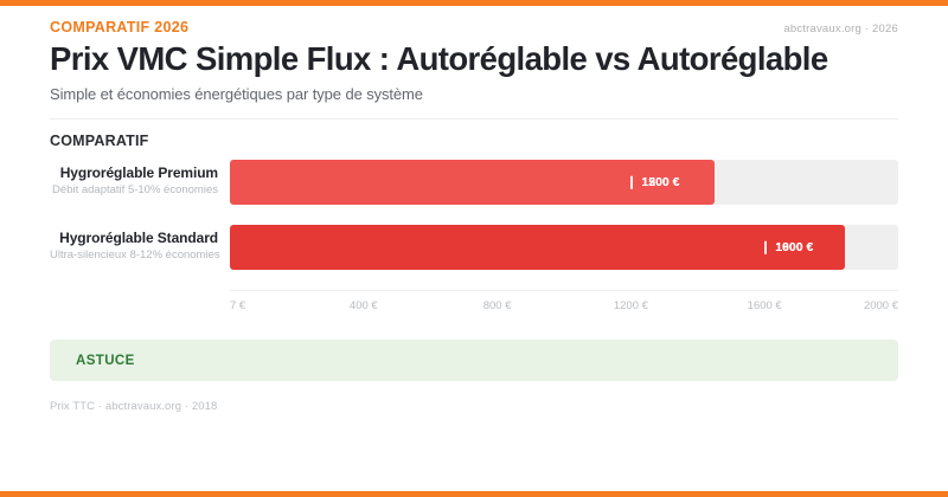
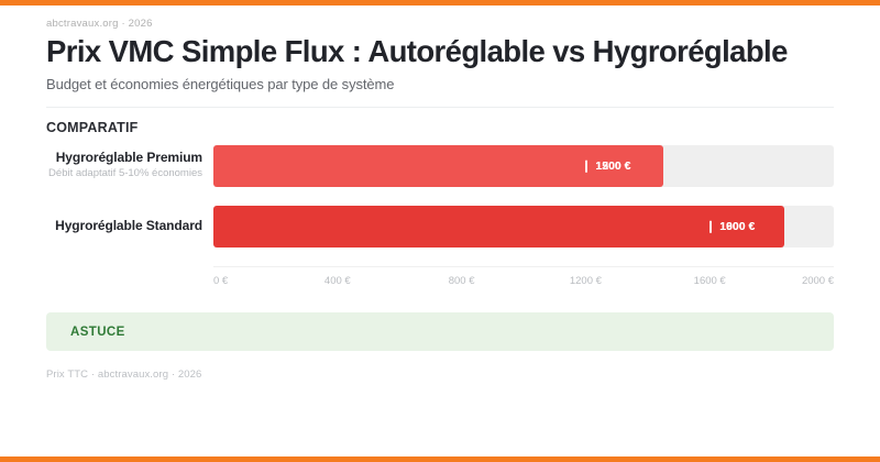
- COMPARATIF 2026
  abctravaux.org · 2026
- Prix VMC Simple Flux : Autoréglable vs Autoréglable
+ Prix VMC Simple Flux : Autoréglable vs Hygroréglable
- Simple et économies énergétiques par type de système
+ Budget et économies énergétiques par type de système
  COMPARATIF
  Hygroréglable Premium
  Débit adaptatif 5-10% économies
  1200 €
  1500 €
  Hygroréglable Standard
- Ultra-silencieux 8-12% économies
  1600 €
  1900 €
- 7 €
+ 0 €
  400 €
  800 €
  1200 €
  1600 €
  2000 €
  ASTUCE
- Prix TTC · abctravaux.org · 2018
+ Prix TTC · abctravaux.org · 2026
